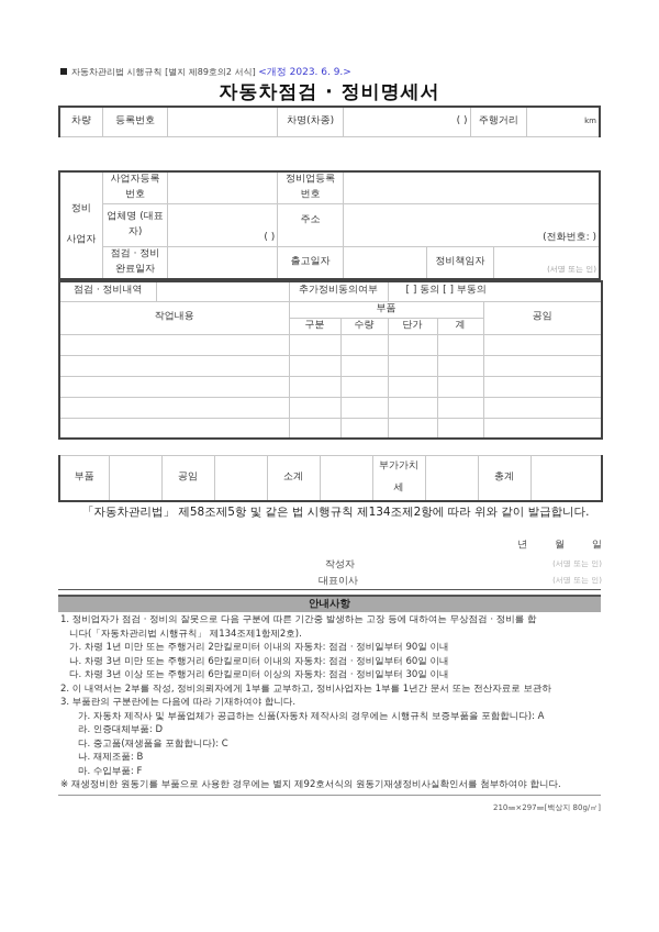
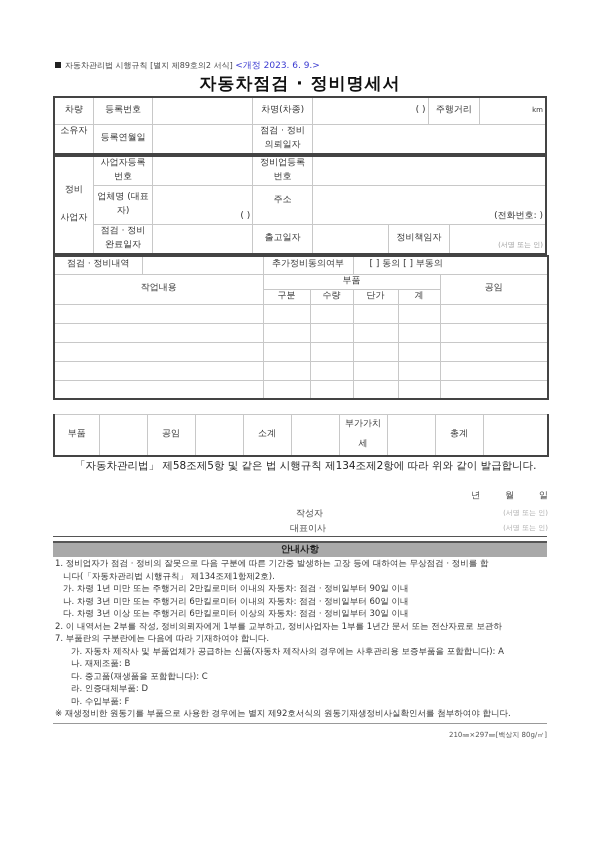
  자동차관리법 시행규칙 [별지 제89호의2 서식] <개정 2023. 6. 9.>
  자동차점검 · 정비명세서
  차량	등록번호		차명(차종)	( )	주행거리	km
+ 소유자	등록연월일		점검 · 정비 의뢰일자
  정비사업자	사업자등록 번호		정비업등록 번호
  업체명 (대표자)	( )	주소	(전화번호: )
  점검 · 정비 완료일자		출고일자		정비책임자	(서명 또는 인)
  점검 · 정비내역		추가정비동의여부	[ ] 동의 [ ] 부동의
  작업내용	부품	공임
  구분	수량	단가	계
  부품		공임		소계		부가가치 세		총계
  「자동차관리법」 제58조제5항 및 같은 법 시행규칙 제134조제2항에 따라 위와 같이 발급합니다.
  년 월 일
  작성자
  (서명 또는 인)
  대표이사
  (서명 또는 인)
  안내사항
  1. 정비업자가 점검 · 정비의 잘못으로 다음 구분에 따른 기간중 발생하는 고장 등에 대하여는 무상점검 · 정비를 합
  니다(「자동차관리법 시행규칙」 제134조제1항제2호).
  가. 차령 1년 미만 또는 주행거리 2만킬로미터 이내의 자동차: 점검 · 정비일부터 90일 이내
  나. 차령 3년 미만 또는 주행거리 6만킬로미터 이내의 자동차: 점검 · 정비일부터 60일 이내
  다. 차령 3년 이상 또는 주행거리 6만킬로미터 이상의 자동차: 점검 · 정비일부터 30일 이내
  2. 이 내역서는 2부를 작성, 정비의뢰자에게 1부를 교부하고, 정비사업자는 1부를 1년간 문서 또는 전산자료로 보관하
- 3. 부품란의 구분란에는 다음에 따라 기재하여야 합니다.
+ 7. 부품란의 구분란에는 다음에 따라 기재하여야 합니다.
- 가. 자동차 제작사 및 부품업체가 공급하는 신품(자동차 제작사의 경우에는 시행규칙 보증부품을 포함합니다): A
+ 가. 자동차 제작사 및 부품업체가 공급하는 신품(자동차 제작사의 경우에는 사후관리용 보증부품을 포함합니다): A
- 라. 인증대체부품: D
+ 나. 재제조품: B
  다. 중고품(재생품을 포함합니다): C
- 나. 재제조품: B
+ 라. 인증대체부품: D
  마. 수입부품: F
  ※ 재생정비한 원동기를 부품으로 사용한 경우에는 별지 제92호서식의 원동기재생정비사실확인서를 첨부하여야 합니다.
  210㎜×297㎜[백상지 80g/㎡]
